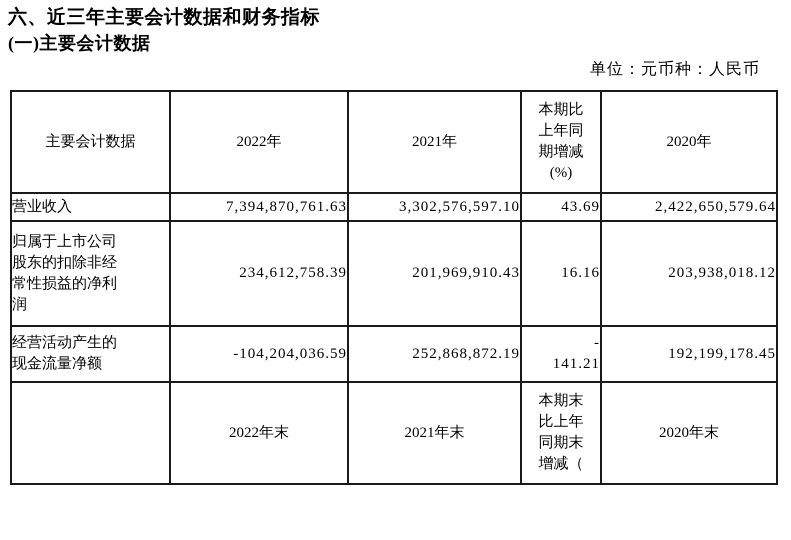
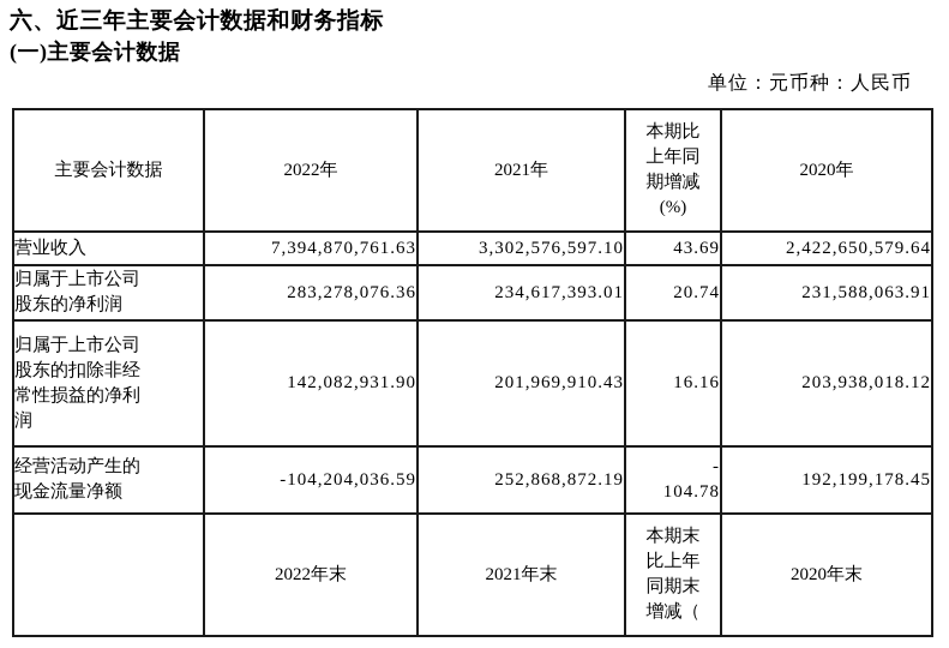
  六、近三年主要会计数据和财务指标
  (一)主要会计数据
  单位：元币种：人民币
  主要会计数据	2022年	2021年	本期比 上年同 期增减 (%)	2020年
  营业收入	7,394,870,761.63	3,302,576,597.10	43.69	2,422,650,579.64
+ 归属于上市公司 股东的净利润	283,278,076.36	234,617,393.01	20.74	231,588,063.91
- 归属于上市公司 股东的扣除非经 常性损益的净利 润	234,612,758.39	201,969,910.43	16.16	203,938,018.12
+ 归属于上市公司 股东的扣除非经 常性损益的净利 润	142,082,931.90	201,969,910.43	16.16	203,938,018.12
- 经营活动产生的 现金流量净额	-104,204,036.59	252,868,872.19	- 141.21	192,199,178.45
+ 经营活动产生的 现金流量净额	-104,204,036.59	252,868,872.19	- 104.78	192,199,178.45
  	2022年末	2021年末	本期末 比上年 同期末 增减（	2020年末
